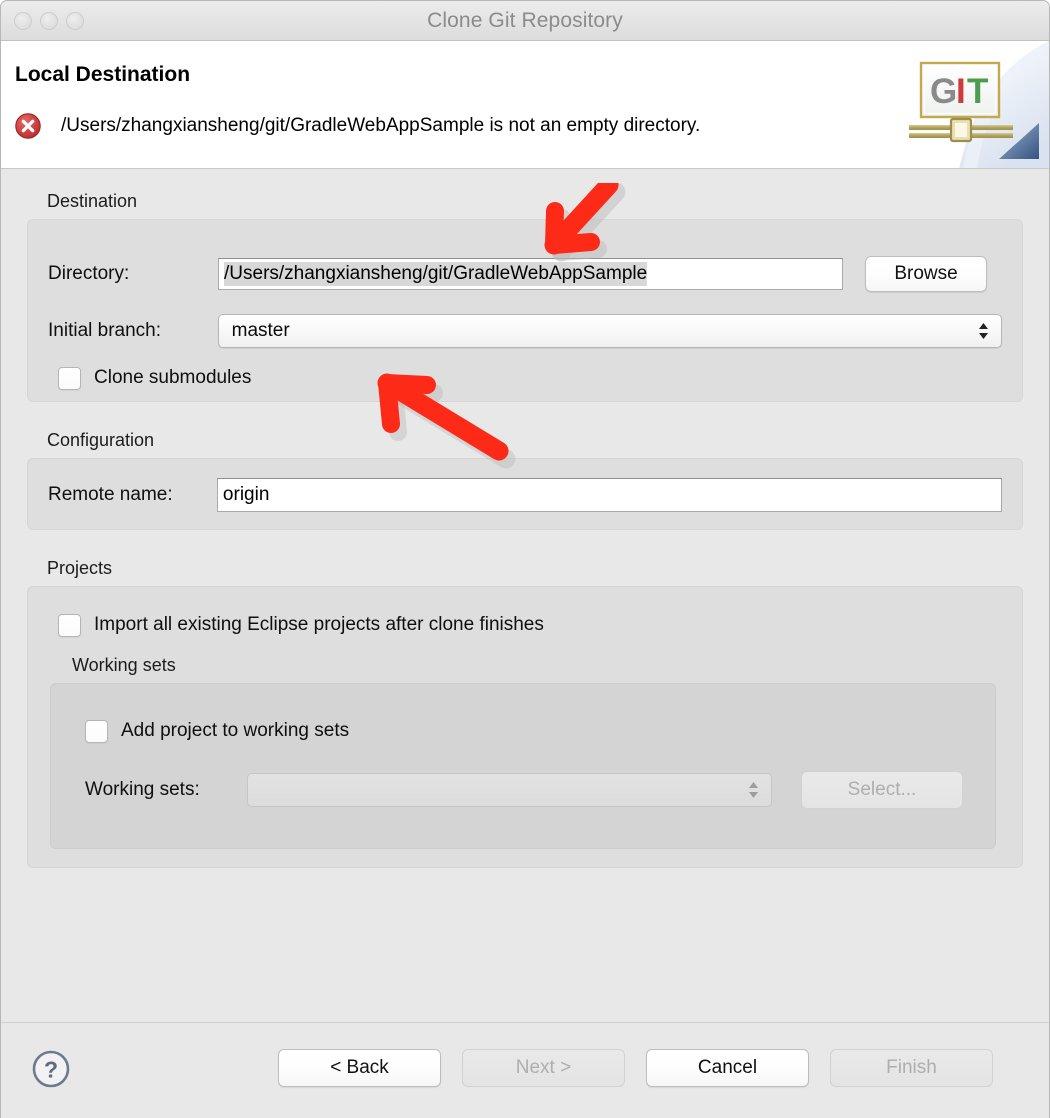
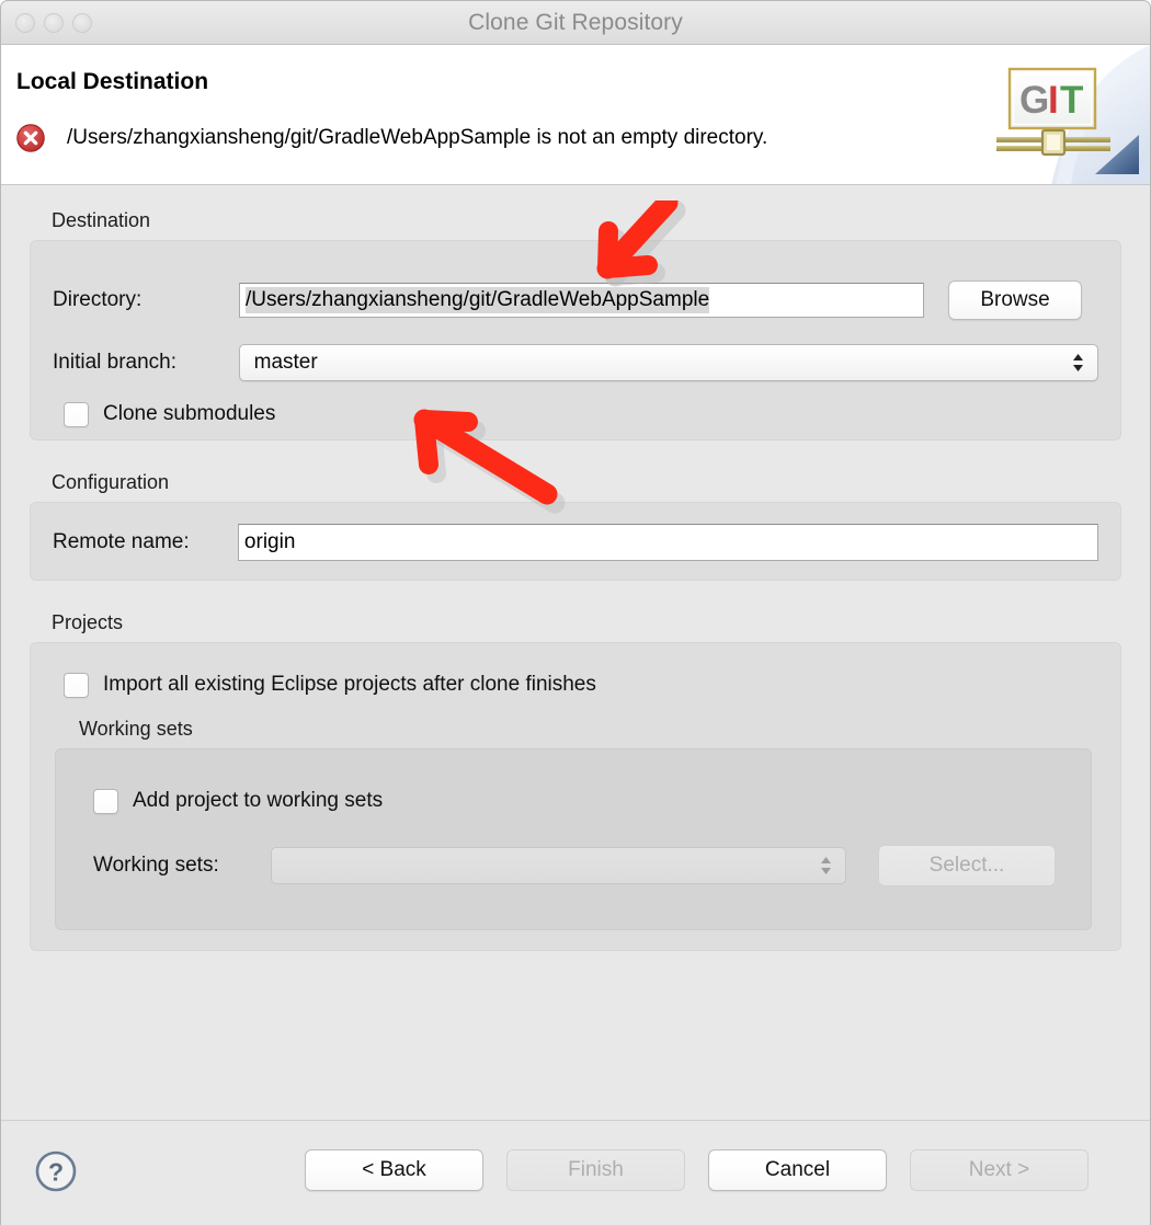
  Clone Git Repository
  Local Destination
  /Users/zhangxiansheng/git/GradleWebAppSample is not an empty directory.
  G
  I
  T
  Destination
  Directory:
  /Users/zhangxiansheng/git/GradleWebAppSample
  Browse
  Initial branch:
  master
  Clone submodules
  Configuration
  Remote name:
  origin
  Projects
  Import all existing Eclipse projects after clone finishes
  Working sets
  Add project to working sets
  Working sets:
  Select...
  ?
  < Back
- Next >
+ Finish
  Cancel
- Finish
+ Next >
